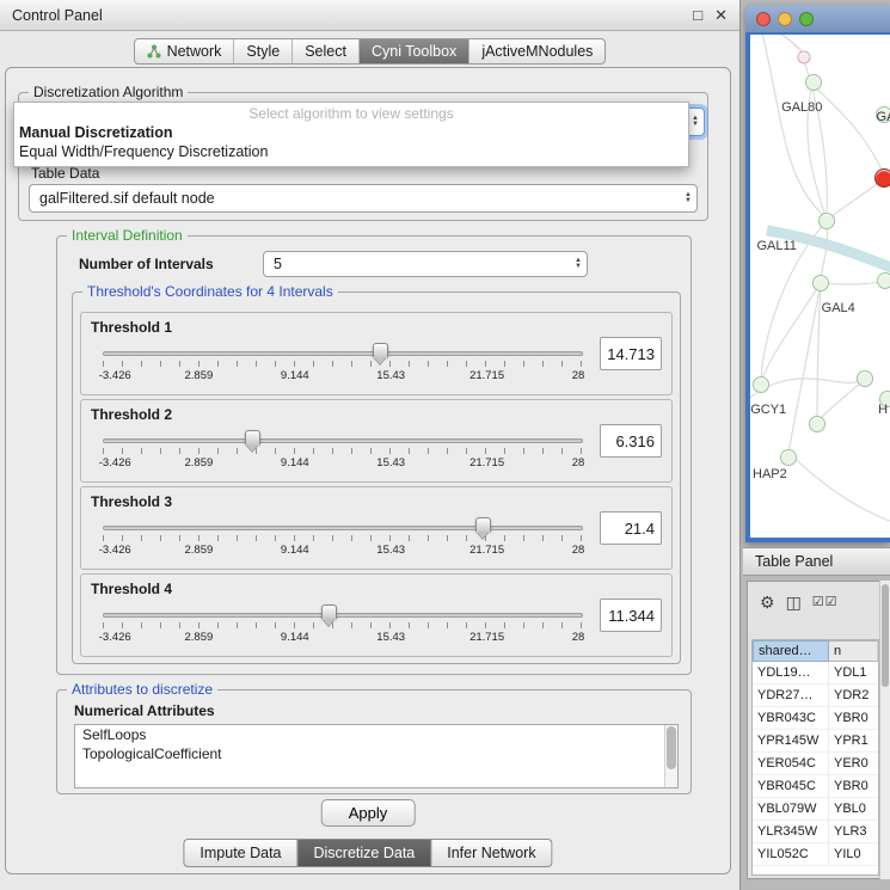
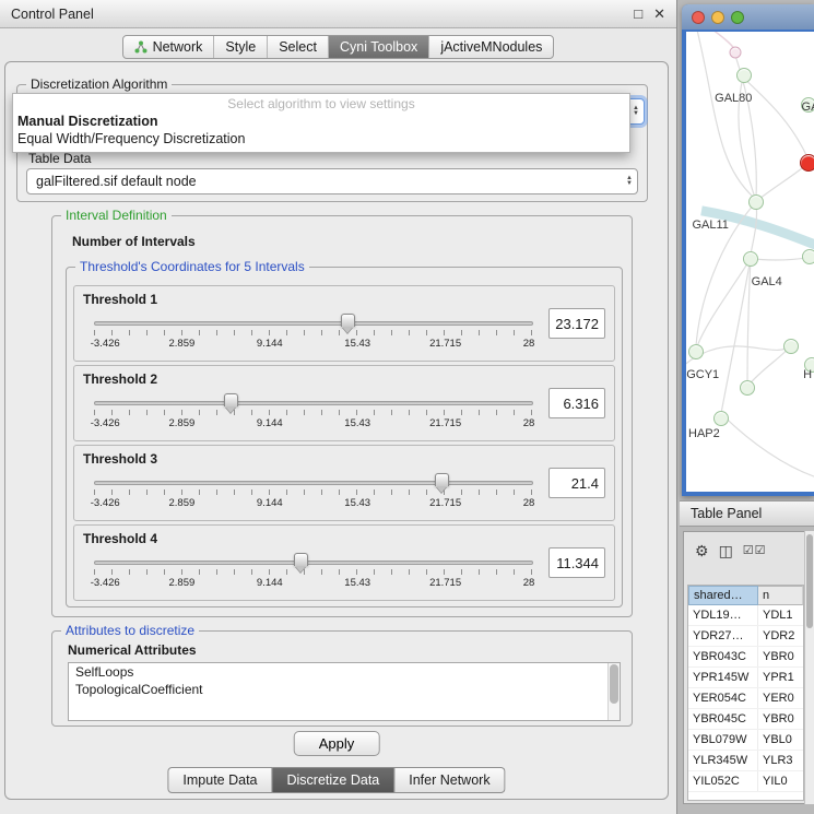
  Control Panel
  □
  ✕
  Network
  Style
  Select
  Cyni Toolbox
  jActiveMNodules
  Discretization Algorithm
  Table Data
  galFiltered.sif default node
  Select algorithm to view settings
  Manual Discretization
  Equal Width/Frequency Discretization
  Interval Definition
  Number of Intervals
- 5
- Threshold's Coordinates for 4 Intervals
+ Threshold's Coordinates for 5 Intervals
  Threshold 1
  -3.426
  2.859
  9.144
  15.43
  21.715
  28
- 14.713
+ 23.172
  Threshold 2
  -3.426
  2.859
  9.144
  15.43
  21.715
  28
  6.316
  Threshold 3
  -3.426
  2.859
  9.144
  15.43
  21.715
  28
  21.4
  Threshold 4
  -3.426
  2.859
  9.144
  15.43
  21.715
  28
  11.344
  Attributes to discretize
  Numerical Attributes
  SelfLoops
  TopologicalCoefficient
  Apply
  Impute Data
  Discretize Data
  Infer Network
  GAL80
  GAL11
  GAL4
  GCY1
  H
  HAP2
  Table Panel
  ⚙
  ◫
  ☑☑
  shared…
  n
  YDL19…
  YDL1
  YDR27…
  YDR2
  YBR043C
  YBR0
  YPR145W
  YPR1
  YER054C
  YER0
  YBR045C
  YBR0
  YBL079W
  YBL0
  YLR345W
  YLR3
  YIL052C
  YIL0
